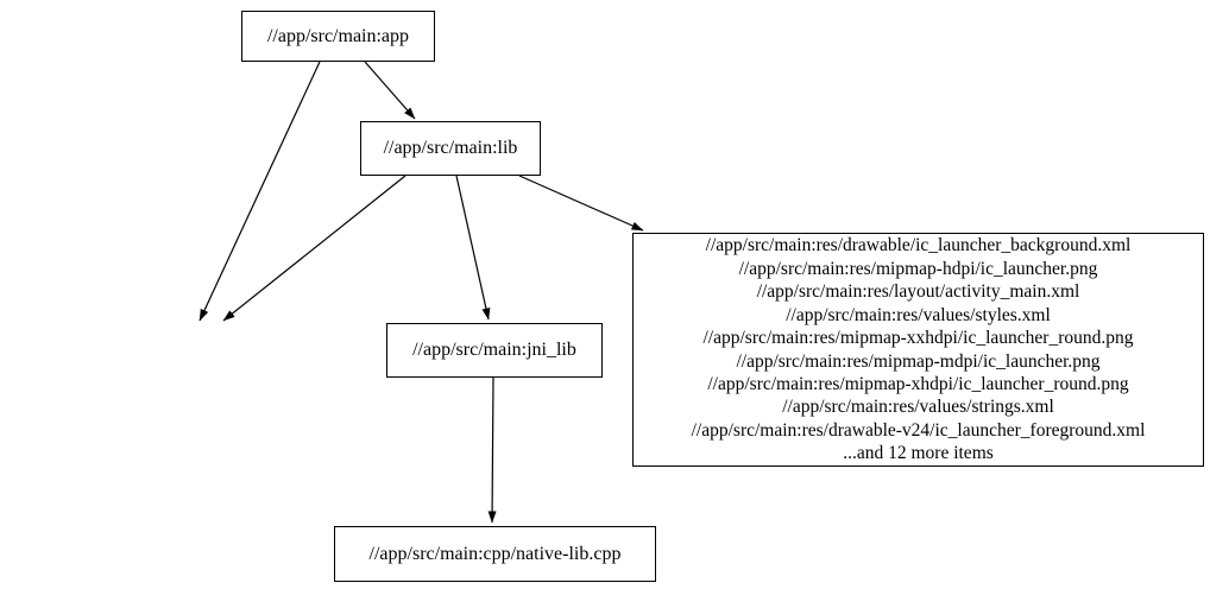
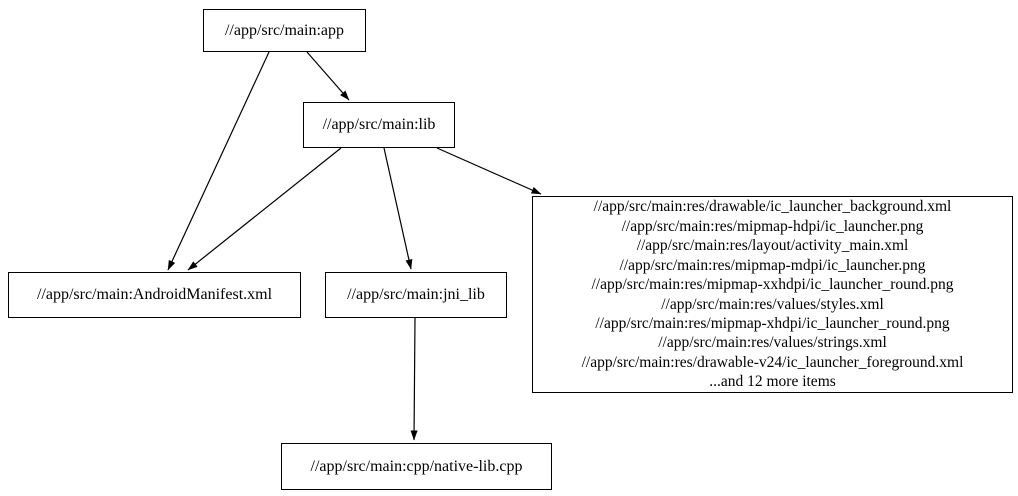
  //app/src/main:app
  //app/src/main:lib
+ //app/src/main:AndroidManifest.xml
  //app/src/main:jni_lib
  //app/src/main:res/drawable/ic_launcher_background.xml
  //app/src/main:res/mipmap-hdpi/ic_launcher.png
  //app/src/main:res/layout/activity_main.xml
- //app/src/main:res/values/styles.xml
+ //app/src/main:res/mipmap-mdpi/ic_launcher.png
  //app/src/main:res/mipmap-xxhdpi/ic_launcher_round.png
- //app/src/main:res/mipmap-mdpi/ic_launcher.png
+ //app/src/main:res/values/styles.xml
  //app/src/main:res/mipmap-xhdpi/ic_launcher_round.png
  //app/src/main:res/values/strings.xml
  //app/src/main:res/drawable-v24/ic_launcher_foreground.xml
  ...and 12 more items
  //app/src/main:cpp/native-lib.cpp
